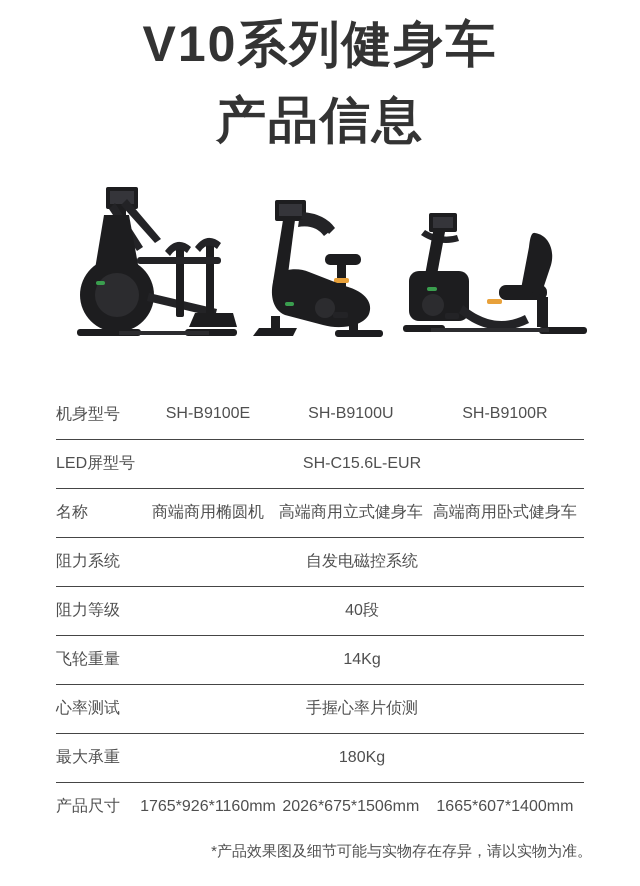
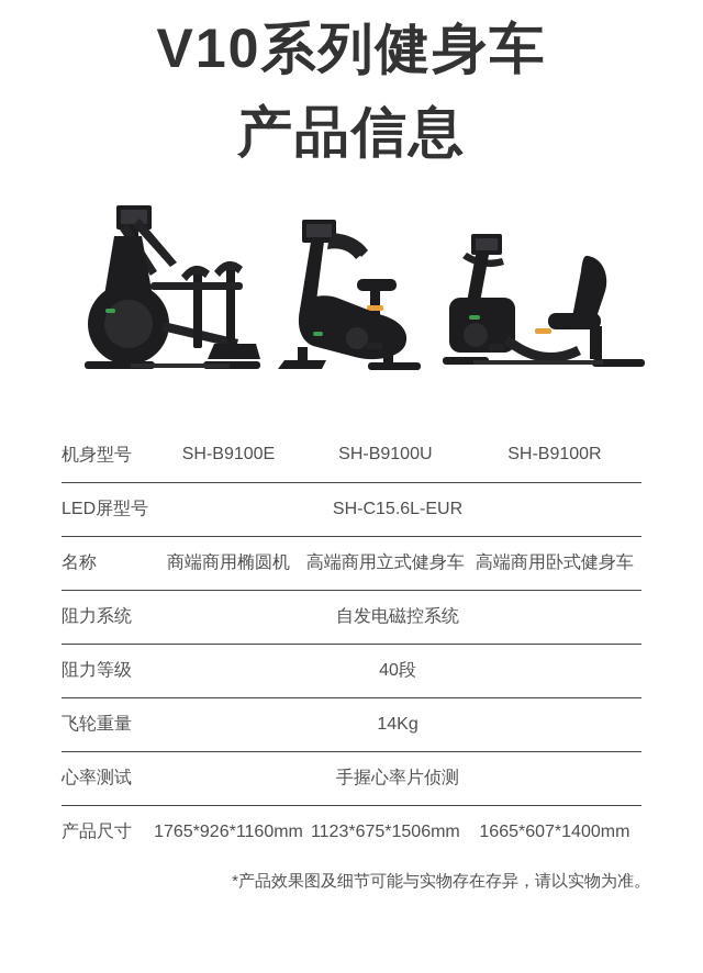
  V10系列健身车
  产品信息
  机身型号	SH-B9100E	SH-B9100U	SH-B9100R
  LED屏型号	SH-C15.6L-EUR
  名称	商端商用椭圆机	高端商用立式健身车	高端商用卧式健身车
  阻力系统	自发电磁控系统
  阻力等级	40段
  飞轮重量	14Kg
  心率测试	手握心率片侦测
- 最大承重	180Kg
- 产品尺寸	1765*926*1160mm	2026*675*1506mm	1665*607*1400mm
+ 产品尺寸	1765*926*1160mm	1123*675*1506mm	1665*607*1400mm
  *产品效果图及细节可能与实物存在存异，请以实物为准。
